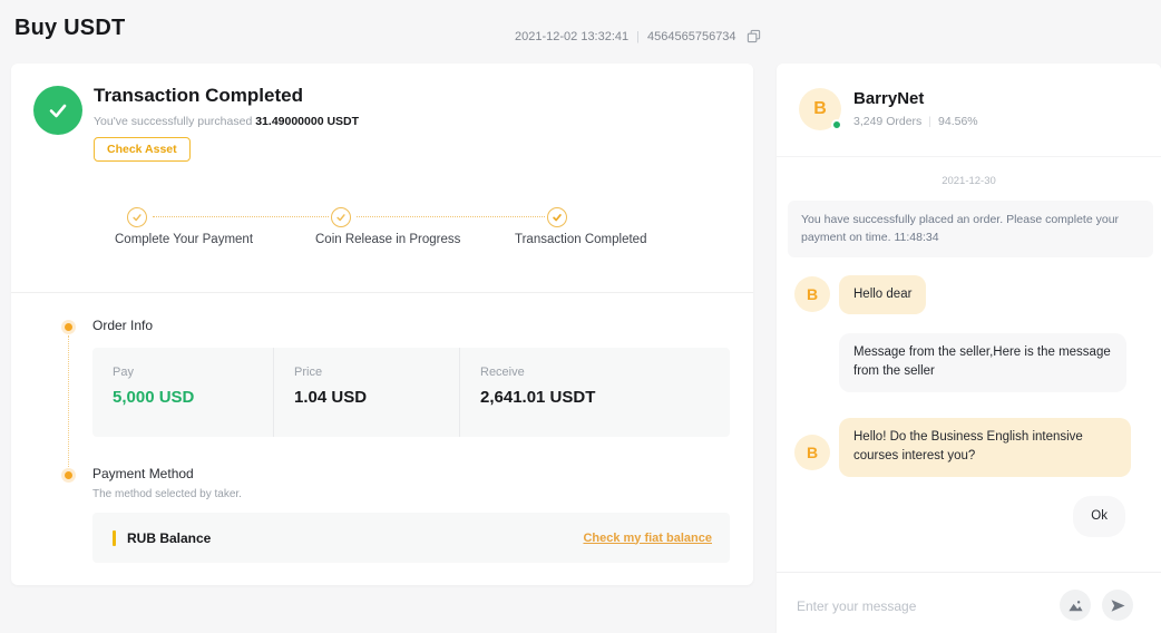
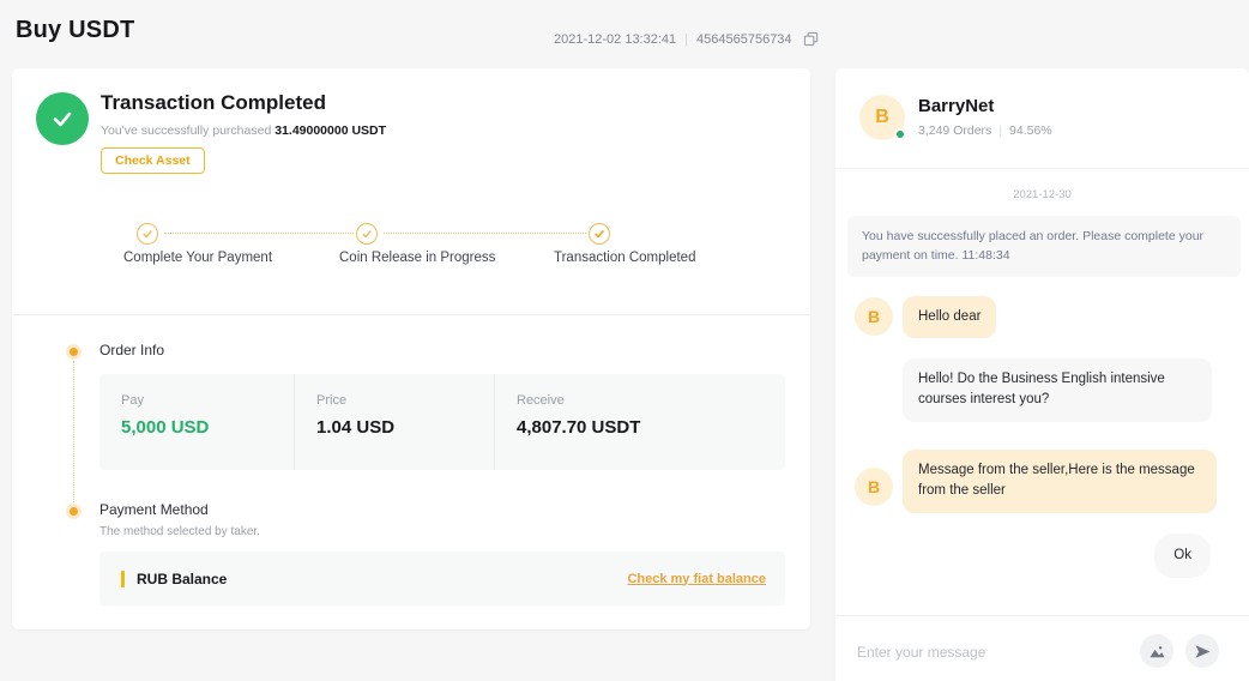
  Buy USDT
  2021-12-02 13:32:41
  |
  4564565756734
  Transaction Completed
  You've successfully purchased 31.49000000 USDT
  Check Asset
  Complete Your Payment
  Coin Release in Progress
  Transaction Completed
  Order Info
  Pay
  5,000 USD
  Price
  1.04 USD
  Receive
- 2,641.01 USDT
+ 4,807.70 USDT
  Payment Method
  The method selected by taker.
  RUB Balance
  Check my fiat balance
  B
  BarryNet
  3,249 Orders
  |
  94.56%
  2021-12-30
  You have successfully placed an order. Please complete your payment on time. 11:48:34
  B
  Hello dear
- Message from the seller,Here is the message from the seller
+ Hello! Do the Business English intensive courses interest you?
  B
- Hello! Do the Business English intensive courses interest you?
+ Message from the seller,Here is the message from the seller
  Ok
  Enter your message
